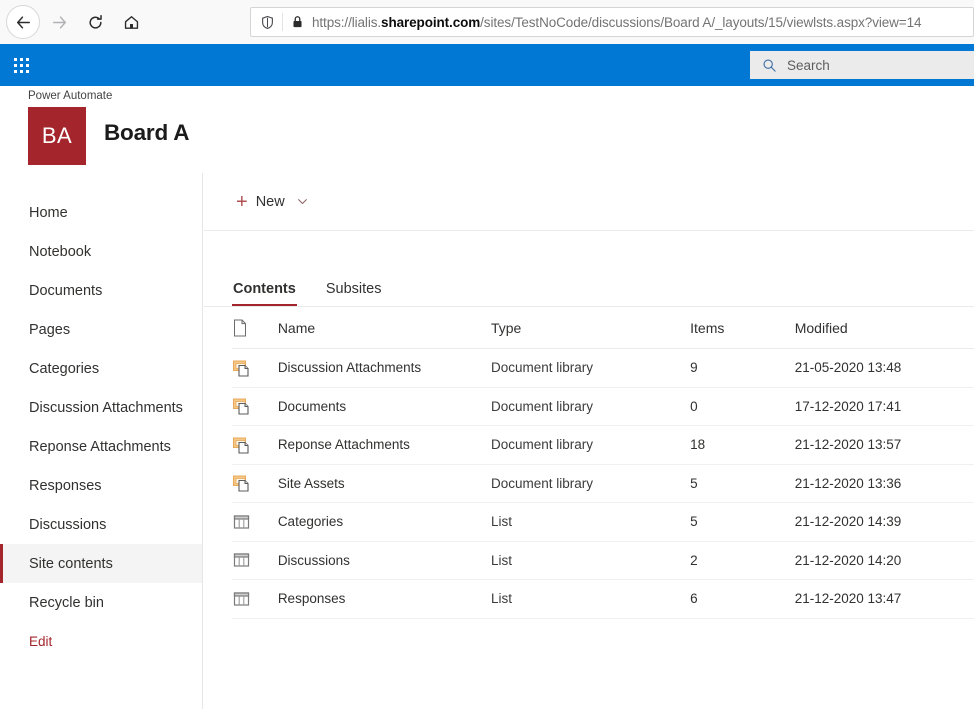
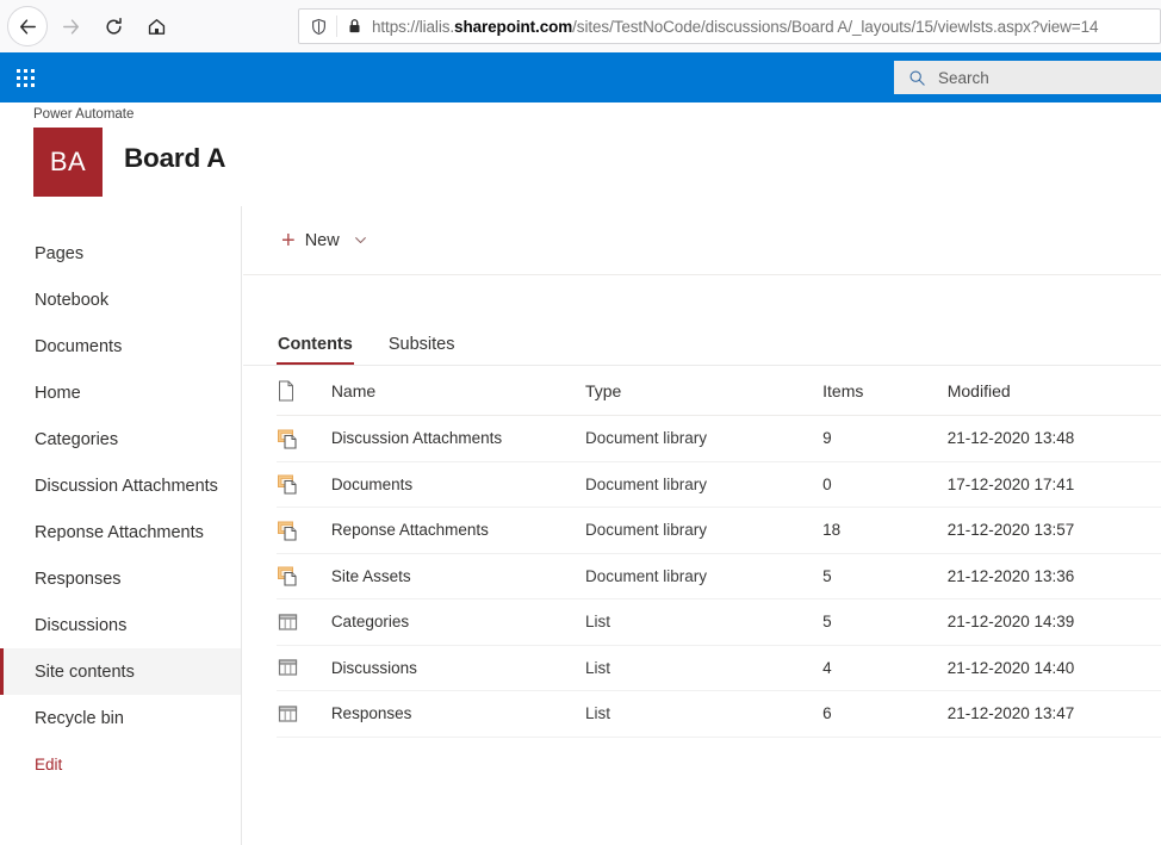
  https://lialis.sharepoint.com/sites/TestNoCode/discussions/Board A/_layouts/15/viewlsts.aspx?view=14
  Search
  Power Automate
  BA
  Board A
- Home
+ Pages
  Notebook
  Documents
- Pages
+ Home
  Categories
  Discussion Attachments
  Reponse Attachments
  Responses
  Discussions
  Site contents
  Recycle bin
  Edit
  +
  New
  Contents
  Subsites
  Name
  Type
  Items
  Modified
  Discussion Attachments
  Document library
  9
- 21-05-2020 13:48
+ 21-12-2020 13:48
  Documents
  Document library
  0
  17-12-2020 17:41
  Reponse Attachments
  Document library
  18
  21-12-2020 13:57
  Site Assets
  Document library
  5
  21-12-2020 13:36
  Categories
  List
  5
  21-12-2020 14:39
  Discussions
  List
- 2
+ 4
- 21-12-2020 14:20
+ 21-12-2020 14:40
  Responses
  List
  6
  21-12-2020 13:47
